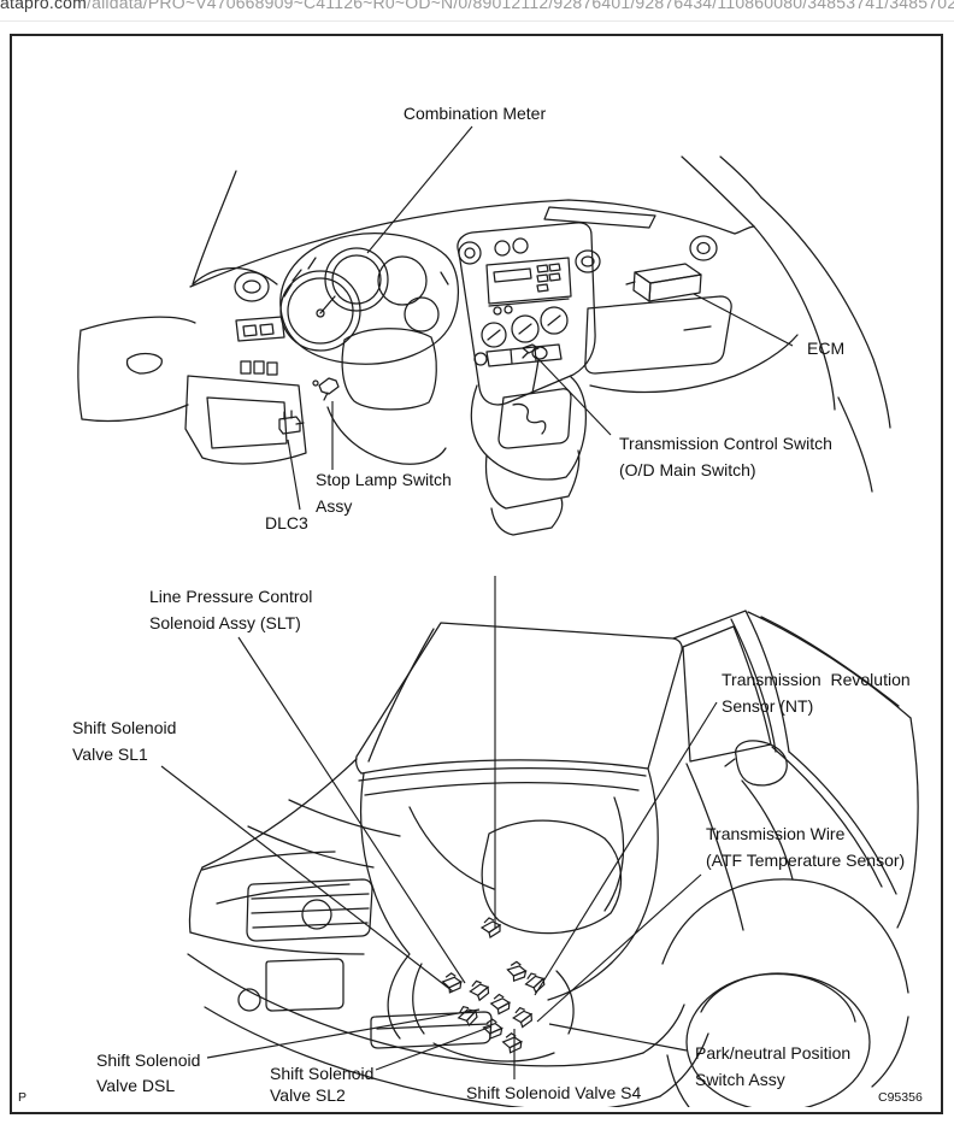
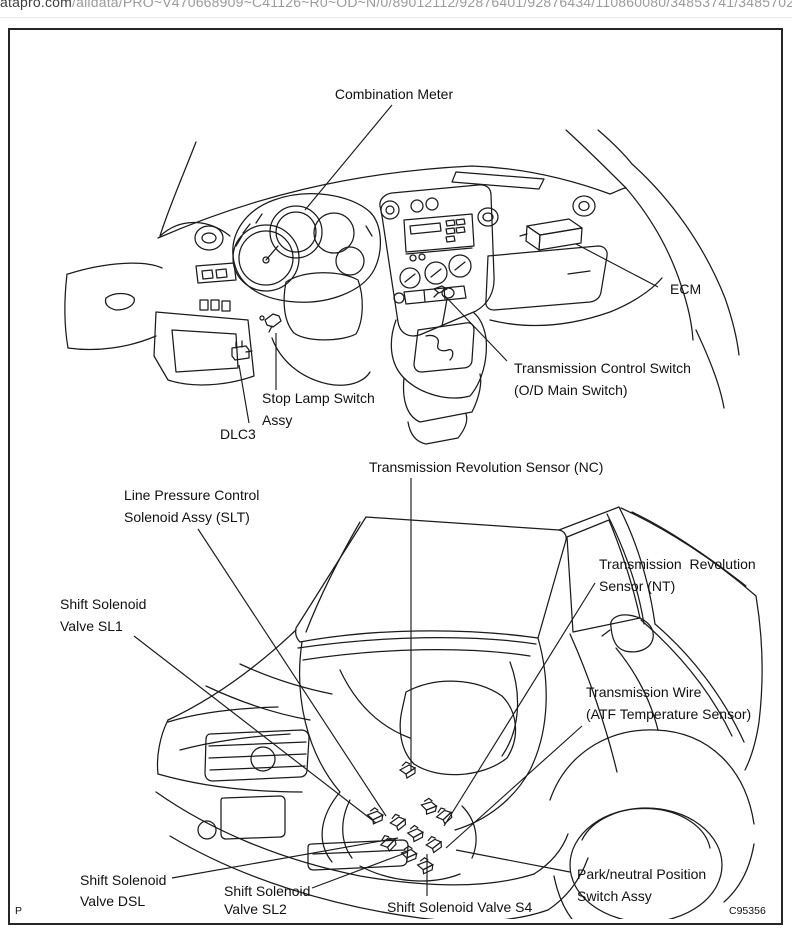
  atapro.com/alldata/PRO~V470668909~C41126~R0~OD~N/0/89012112/92876401/92876434/110860080/34853741/3485702
  Combination Meter
  ECM
  Transmission Control Switch
  (O/D Main Switch)
  Stop Lamp Switch
  Assy
  DLC3
+ Transmission Revolution Sensor (NC)
  Line Pressure Control
  Solenoid Assy (SLT)
  Shift Solenoid
  Valve SL1
  Transmission Revolution
  Sensor (NT)
  Transmission Wire
  (ATF Temperature Sensor)
  Shift Solenoid
  Valve DSL
  Shift Solenoid
  Valve SL2
  Shift Solenoid Valve S4
  Park/neutral Position
  Switch Assy
  P
  C95356
